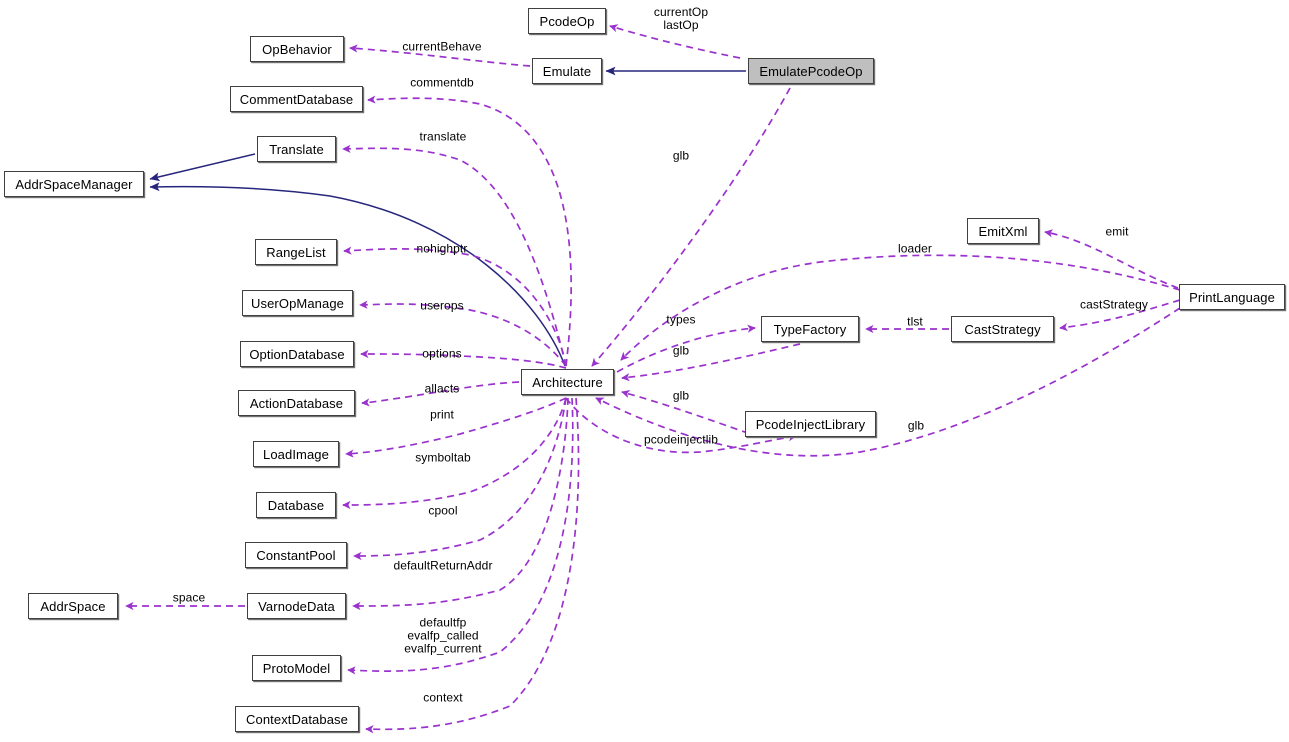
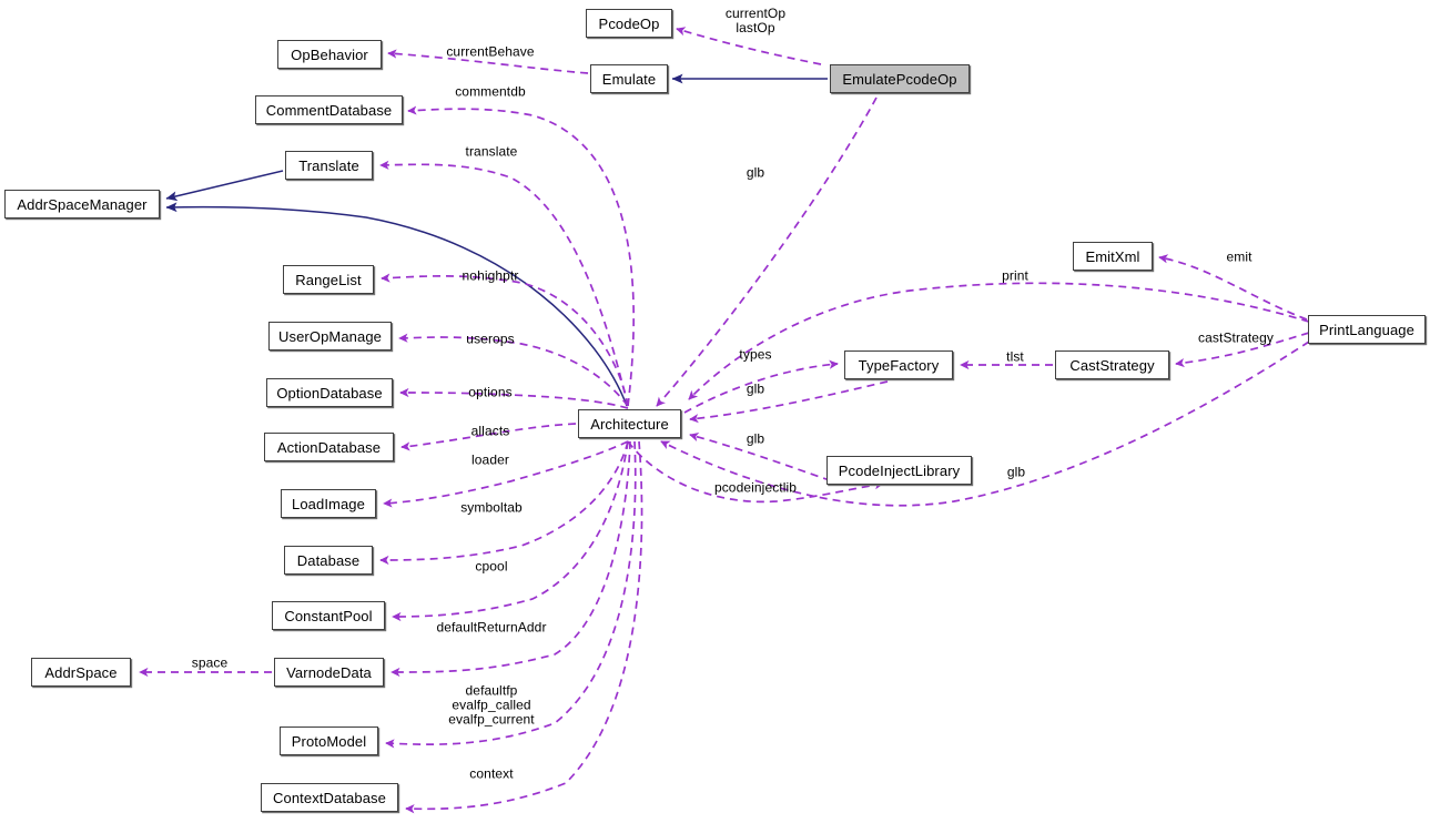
  PcodeOp
  OpBehavior
  Emulate
  EmulatePcodeOp
  CommentDatabase
  Translate
  AddrSpaceManager
  EmitXml
  RangeList
  PrintLanguage
  UserOpManage
  TypeFactory
  CastStrategy
  OptionDatabase
  Architecture
  ActionDatabase
  PcodeInjectLibrary
  LoadImage
  Database
  ConstantPool
  AddrSpace
  VarnodeData
  ProtoModel
  ContextDatabase
  currentOp
  lastOp
  currentBehave
  commentdb
  translate
  glb
  emit
  nohighptr
- loader
+ print
  userops
  castStrategy
  types
  tlst
  glb
  options
  allacts
  glb
- print
+ loader
  glb
  pcodeinjectlib
  symboltab
  cpool
  defaultReturnAddr
  space
  defaultfp
  evalfp_called
  evalfp_current
  context
